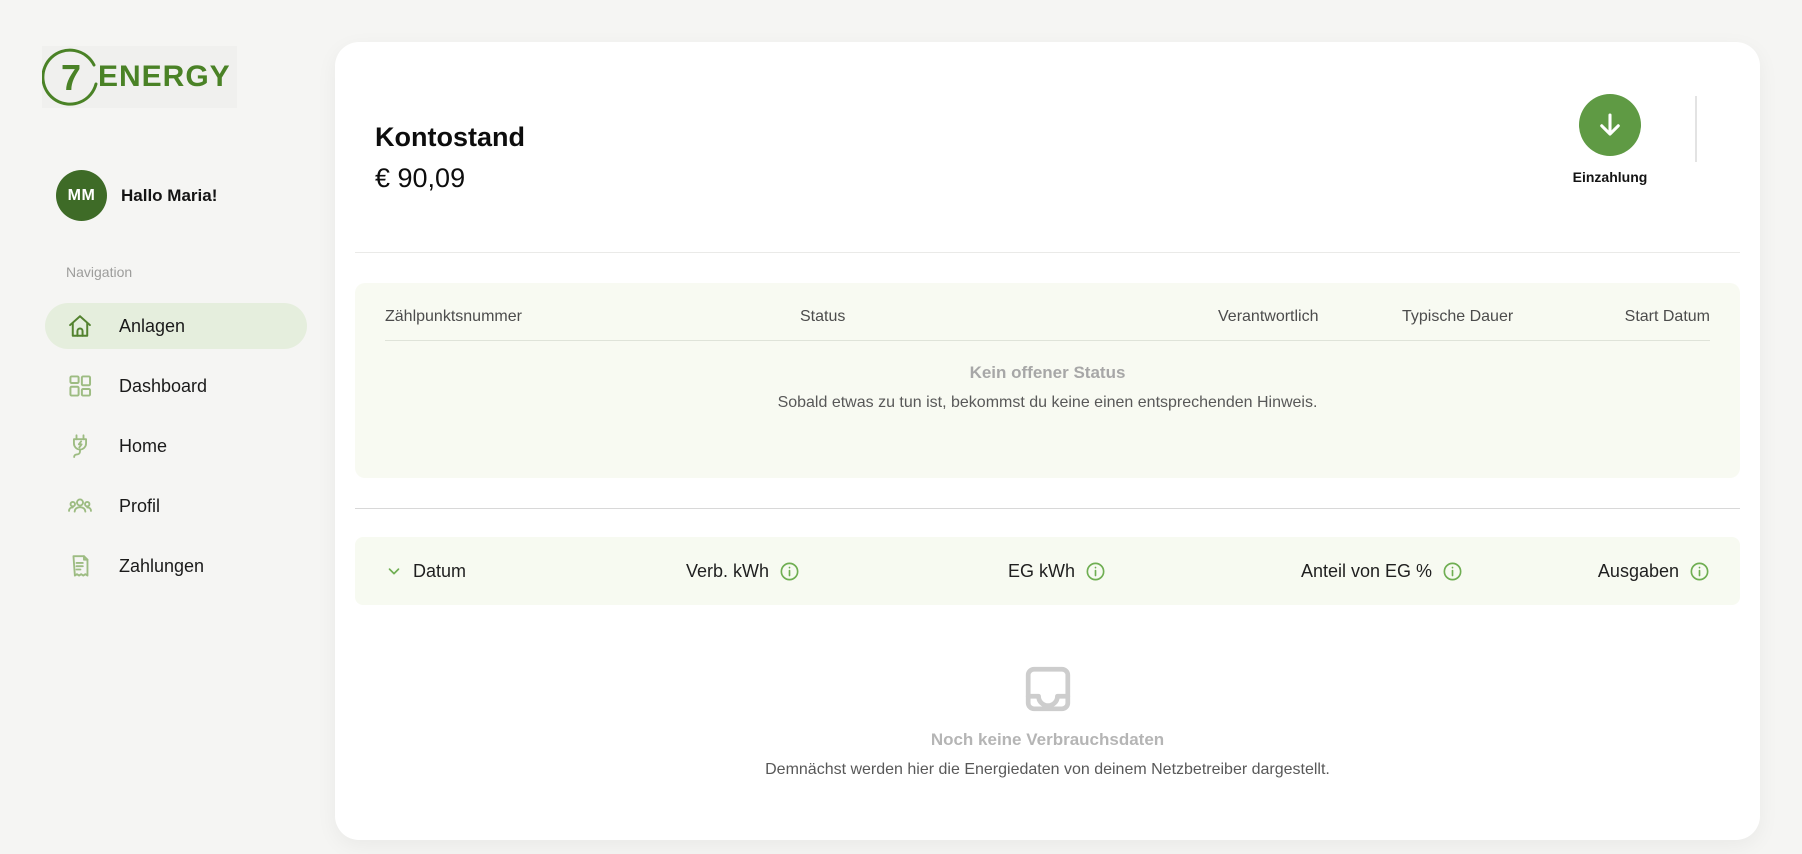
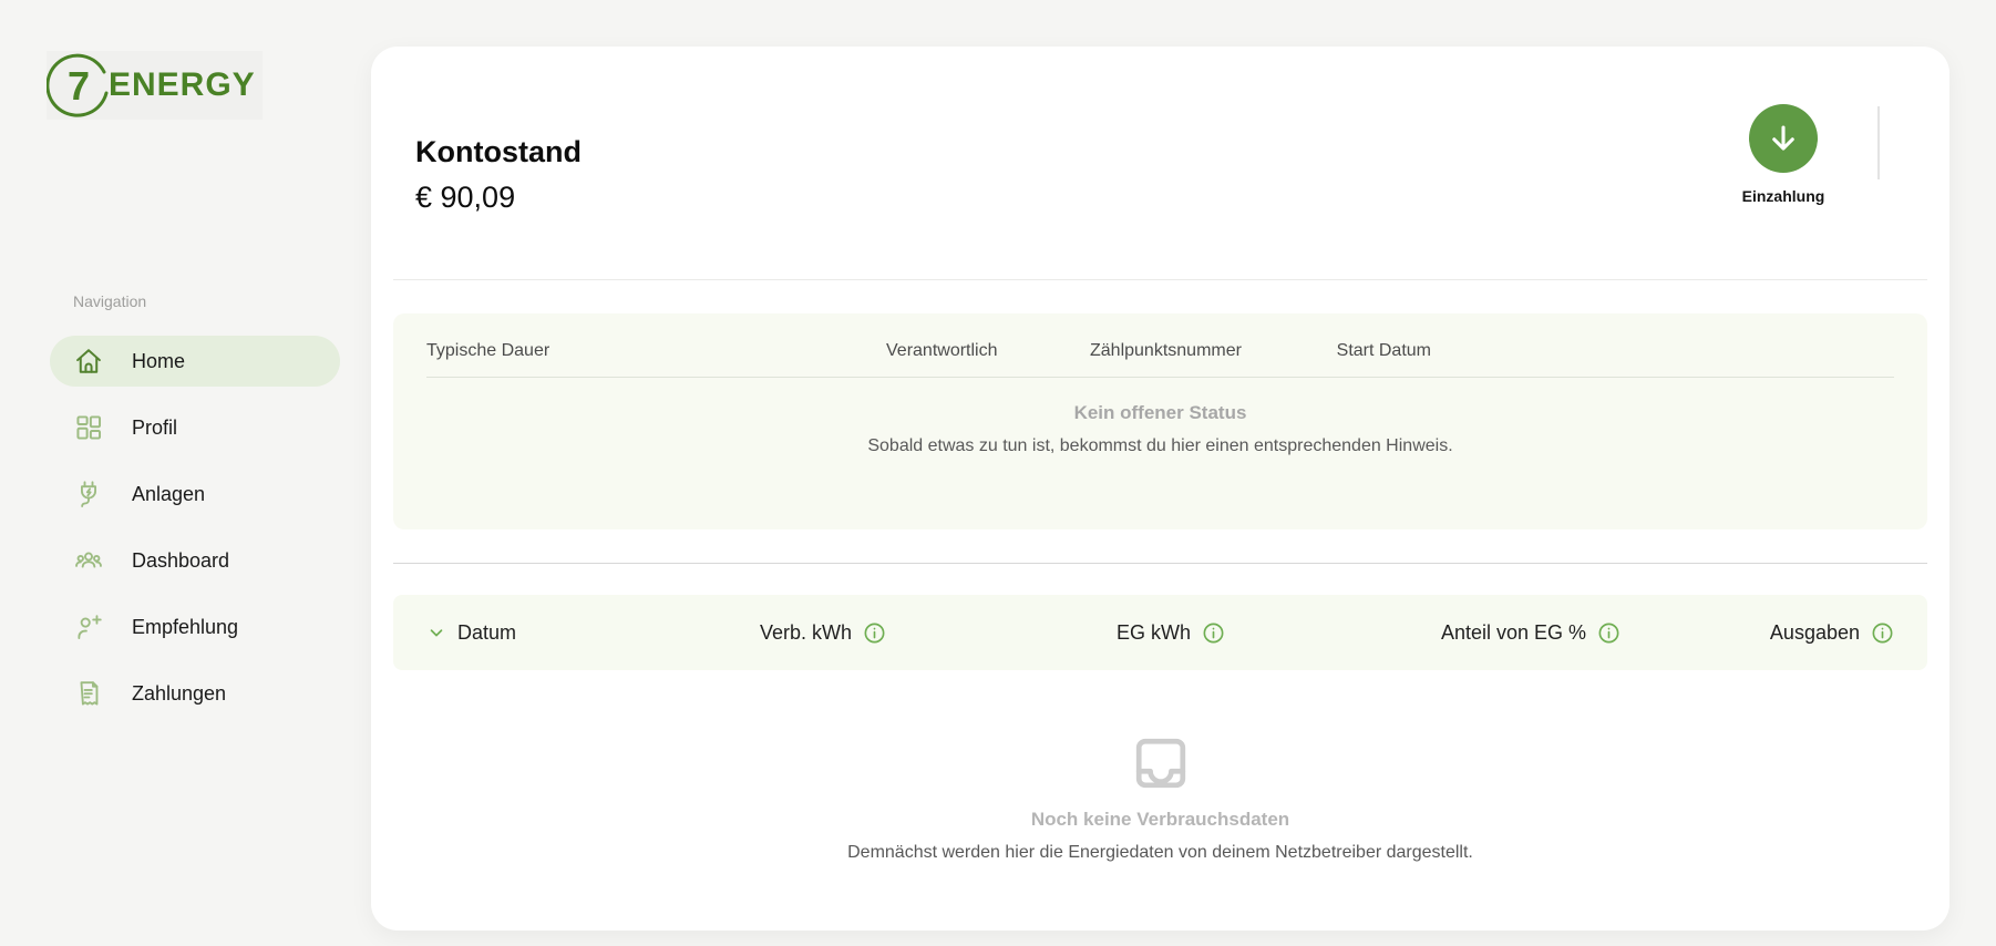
  7
  ENERGY
- MM
- Hallo Maria!
  Navigation
- Anlagen
+ Home
- Dashboard
+ Profil
- Home
+ Anlagen
- Profil
+ Dashboard
+ Empfehlung
  Zahlungen
  Kontostand
  € 90,09
  Einzahlung
- Zählpunktsnummer
+ Typische Dauer
- Status
  Verantwortlich
- Typische Dauer
+ Zählpunktsnummer
  Start Datum
  Kein offener Status
- Sobald etwas zu tun ist, bekommst du keine einen entsprechenden Hinweis.
+ Sobald etwas zu tun ist, bekommst du hier einen entsprechenden Hinweis.
  Datum
  Verb. kWh
  EG kWh
  Anteil von EG %
  Ausgaben
  Noch keine Verbrauchsdaten
  Demnächst werden hier die Energiedaten von deinem Netzbetreiber dargestellt.
